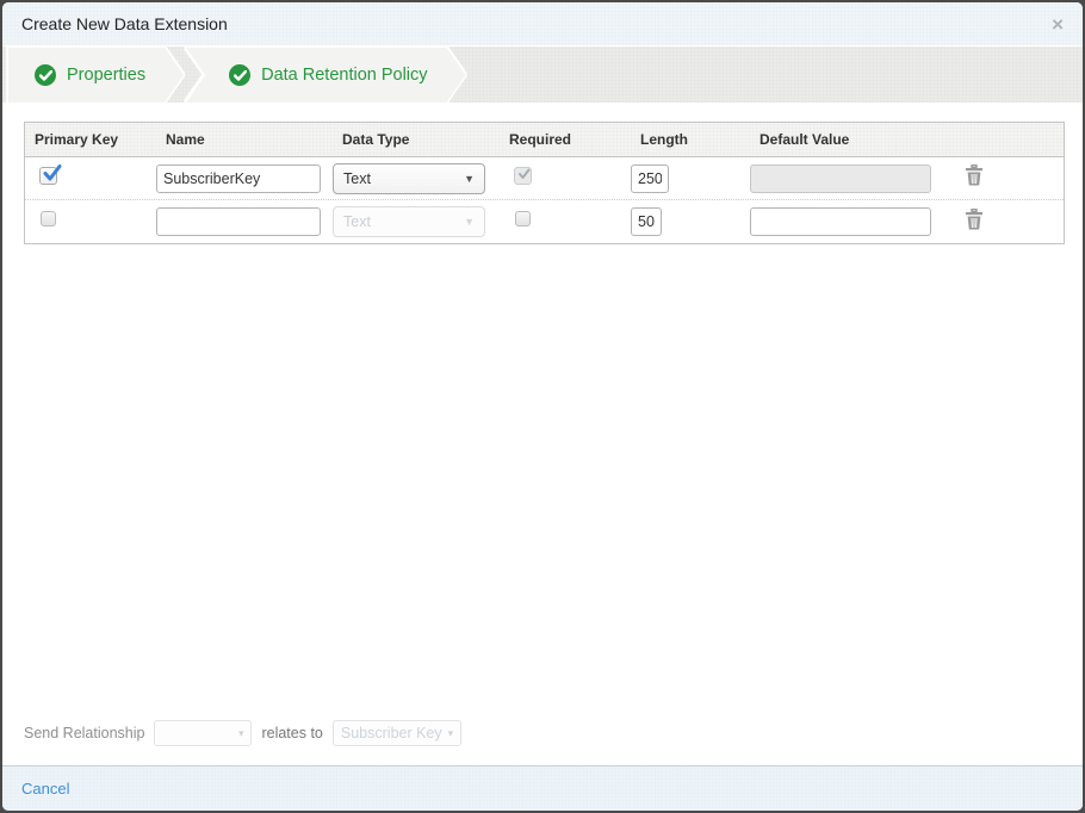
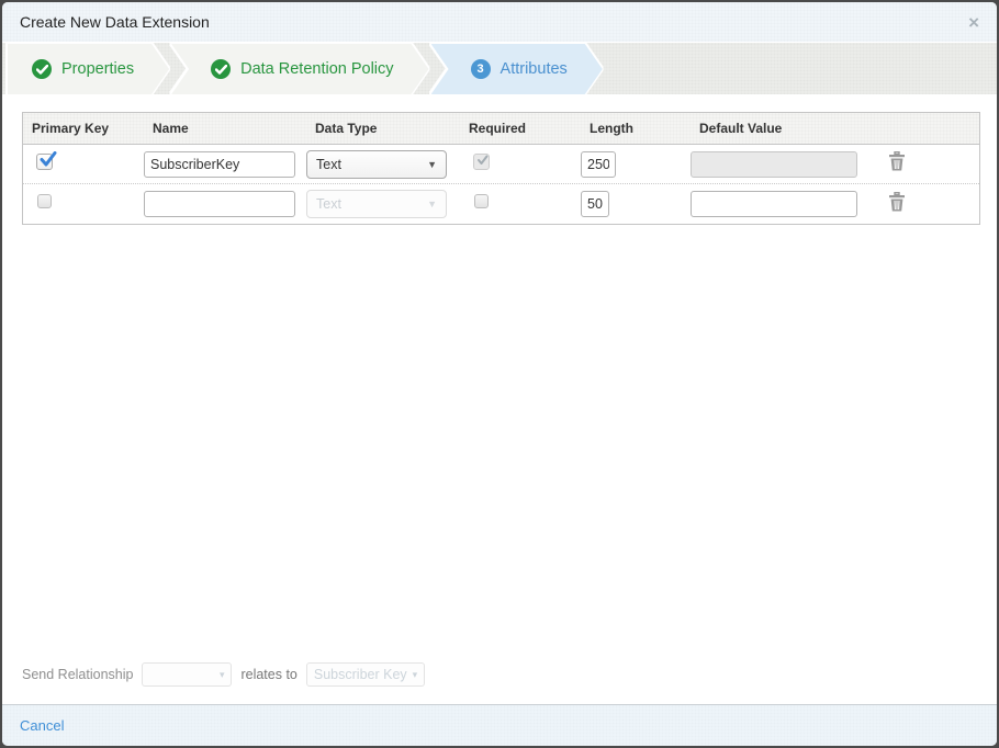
  Create New Data Extension
  ×
  Properties
  Data Retention Policy
+ 3
+ Attributes
  Primary Key
  Name
  Data Type
  Required
  Length
  Default Value
  SubscriberKey
  Text
  ▼
  250
  Text
  ▼
  50
  Send Relationship
  ▾
  relates to
  Subscriber Key
  ▾
  Cancel
